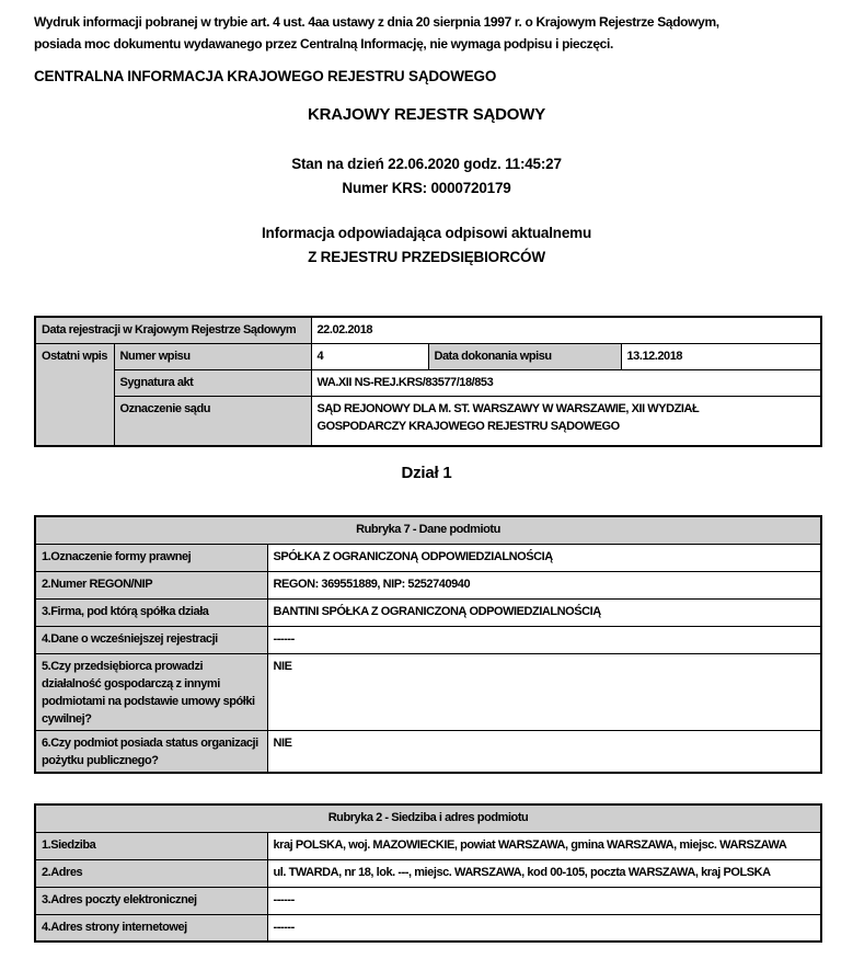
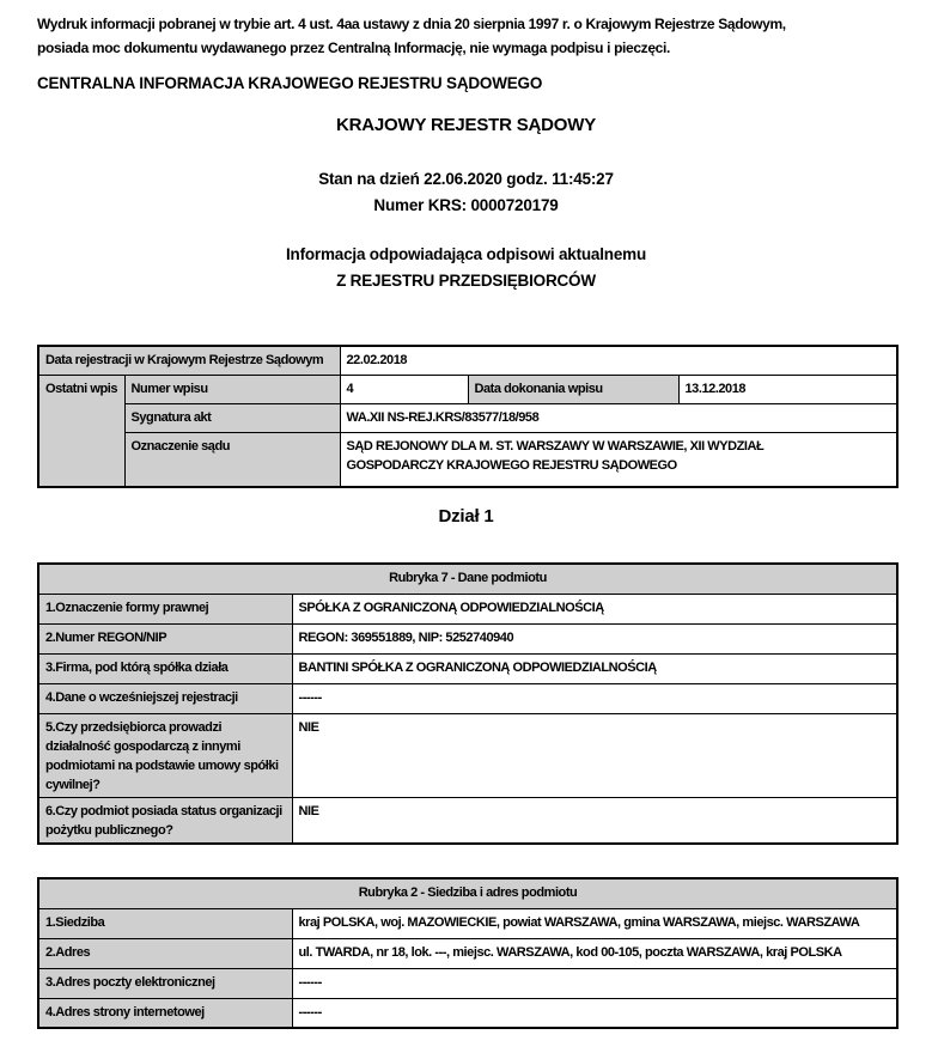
  Wydruk informacji pobranej w trybie art. 4 ust. 4aa ustawy z dnia 20 sierpnia 1997 r. o Krajowym Rejestrze Sądowym,
  posiada moc dokumentu wydawanego przez Centralną Informację, nie wymaga podpisu i pieczęci.
  CENTRALNA INFORMACJA KRAJOWEGO REJESTRU SĄDOWEGO
  KRAJOWY REJESTR SĄDOWY
  Stan na dzień 22.06.2020 godz. 11:45:27
  Numer KRS: 0000720179
  Informacja odpowiadająca odpisowi aktualnemu
  Z REJESTRU PRZEDSIĘBIORCÓW
  Data rejestracji w Krajowym Rejestrze Sądowym	22.02.2018
  Ostatni wpis	Numer wpisu	4	Data dokonania wpisu	13.12.2018
- Sygnatura akt	WA.XII NS-REJ.KRS/83577/18/853
+ Sygnatura akt	WA.XII NS-REJ.KRS/83577/18/958
  Oznaczenie sądu	SĄD REJONOWY DLA M. ST. WARSZAWY W WARSZAWIE, XII WYDZIAŁ GOSPODARCZY KRAJOWEGO REJESTRU SĄDOWEGO
  Dział 1
  Rubryka 7 - Dane podmiotu
  1.Oznaczenie formy prawnej	SPÓŁKA Z OGRANICZONĄ ODPOWIEDZIALNOŚCIĄ
  2.Numer REGON/NIP	REGON: 369551889, NIP: 5252740940
  3.Firma, pod którą spółka działa	BANTINI SPÓŁKA Z OGRANICZONĄ ODPOWIEDZIALNOŚCIĄ
  4.Dane o wcześniejszej rejestracji	------
  5.Czy przedsiębiorca prowadzi działalność gospodarczą z innymi podmiotami na podstawie umowy spółki cywilnej?	NIE
  6.Czy podmiot posiada status organizacji pożytku publicznego?	NIE
  Rubryka 2 - Siedziba i adres podmiotu
  1.Siedziba	kraj POLSKA, woj. MAZOWIECKIE, powiat WARSZAWA, gmina WARSZAWA, miejsc. WARSZAWA
  2.Adres	ul. TWARDA, nr 18, lok. ---, miejsc. WARSZAWA, kod 00-105, poczta WARSZAWA, kraj POLSKA
  3.Adres poczty elektronicznej	------
  4.Adres strony internetowej	------
